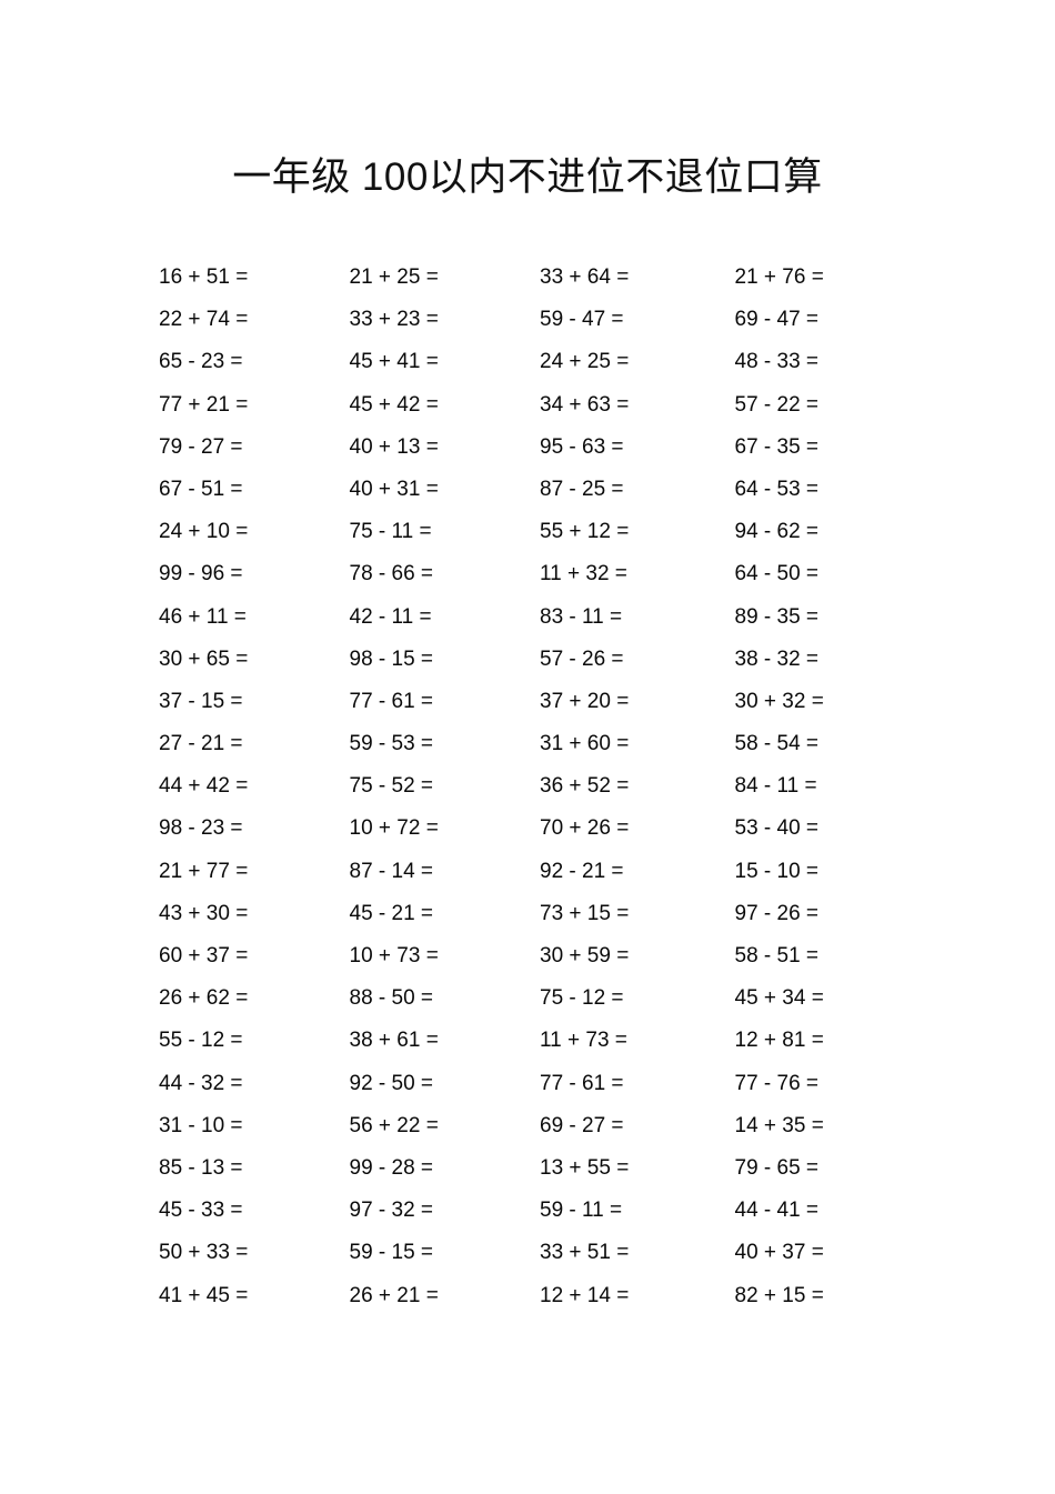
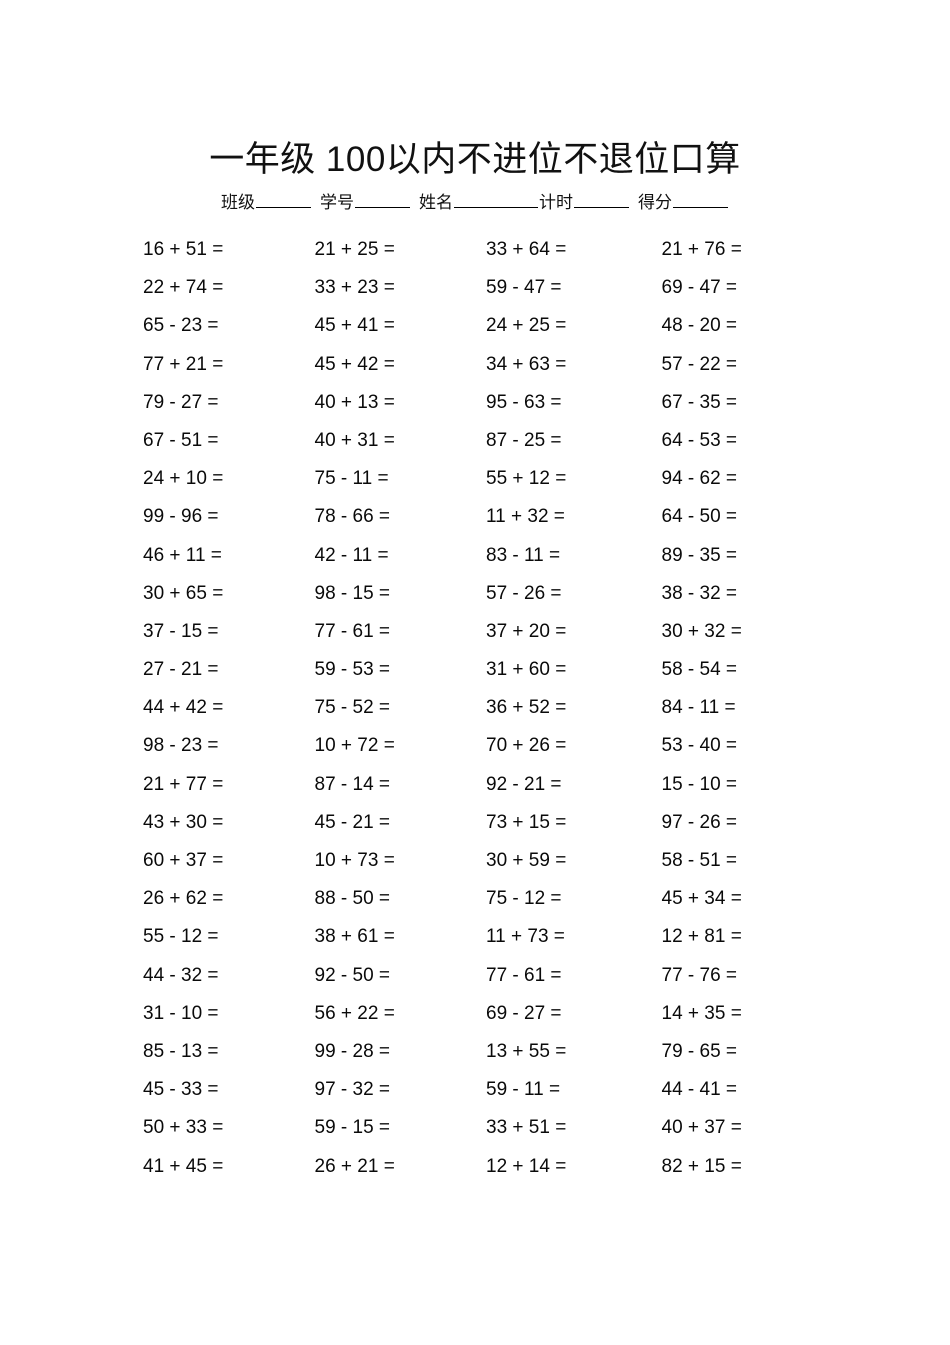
  一年级 100以内不进位不退位口算
+ 班级 学号 姓名 计时 得分
  16 + 51 =
  21 + 25 =
  33 + 64 =
  21 + 76 =
  22 + 74 =
  33 + 23 =
  59 - 47 =
  69 - 47 =
  65 - 23 =
  45 + 41 =
  24 + 25 =
- 48 - 33 =
+ 48 - 20 =
  77 + 21 =
  45 + 42 =
  34 + 63 =
  57 - 22 =
  79 - 27 =
  40 + 13 =
  95 - 63 =
  67 - 35 =
  67 - 51 =
  40 + 31 =
  87 - 25 =
  64 - 53 =
  24 + 10 =
  75 - 11 =
  55 + 12 =
  94 - 62 =
  99 - 96 =
  78 - 66 =
  11 + 32 =
  64 - 50 =
  46 + 11 =
  42 - 11 =
  83 - 11 =
  89 - 35 =
  30 + 65 =
  98 - 15 =
  57 - 26 =
  38 - 32 =
  37 - 15 =
  77 - 61 =
  37 + 20 =
  30 + 32 =
  27 - 21 =
  59 - 53 =
  31 + 60 =
  58 - 54 =
  44 + 42 =
  75 - 52 =
  36 + 52 =
  84 - 11 =
  98 - 23 =
  10 + 72 =
  70 + 26 =
  53 - 40 =
  21 + 77 =
  87 - 14 =
  92 - 21 =
  15 - 10 =
  43 + 30 =
  45 - 21 =
  73 + 15 =
  97 - 26 =
  60 + 37 =
  10 + 73 =
  30 + 59 =
  58 - 51 =
  26 + 62 =
  88 - 50 =
  75 - 12 =
  45 + 34 =
  55 - 12 =
  38 + 61 =
  11 + 73 =
  12 + 81 =
  44 - 32 =
  92 - 50 =
  77 - 61 =
  77 - 76 =
  31 - 10 =
  56 + 22 =
  69 - 27 =
  14 + 35 =
  85 - 13 =
  99 - 28 =
  13 + 55 =
  79 - 65 =
  45 - 33 =
  97 - 32 =
  59 - 11 =
  44 - 41 =
  50 + 33 =
  59 - 15 =
  33 + 51 =
  40 + 37 =
  41 + 45 =
  26 + 21 =
  12 + 14 =
  82 + 15 =
